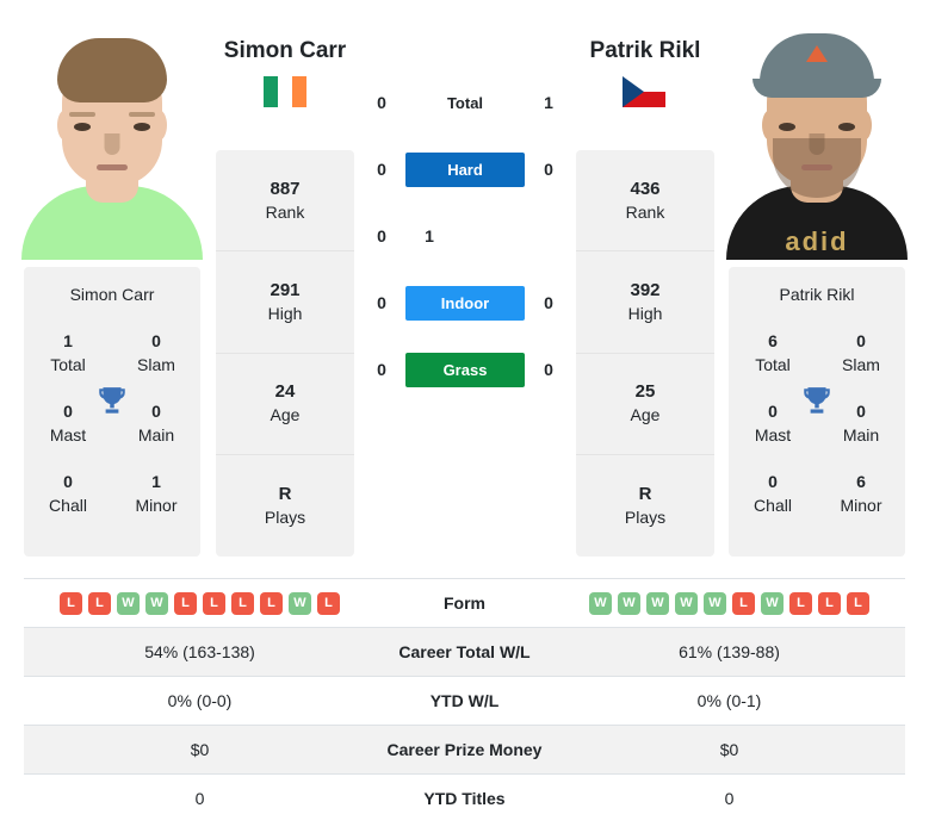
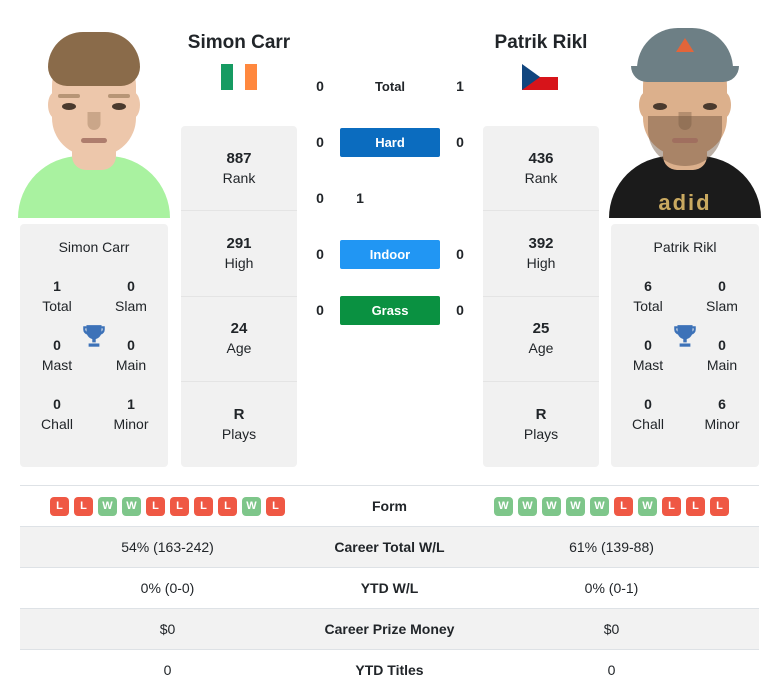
  adid
  Simon Carr
  Patrik Rikl
  0
  Total
  1
  0
  Hard
  0
  0
  1
  0
  Indoor
  0
  0
  Grass
  0
  887
  Rank
  291
  High
  24
  Age
  R
  Plays
  436
  Rank
  392
  High
  25
  Age
  R
  Plays
  Simon Carr
  1
  Total
  0
  Slam
  0
  Mast
  0
  Main
  0
  Chall
  1
  Minor
  Patrik Rikl
  6
  Total
  0
  Slam
  0
  Mast
  0
  Main
  0
  Chall
  6
  Minor
  L L W W L L L L W L	Form	W W W W W L W L L L
- 54% (163-138)	Career Total W/L	61% (139-88)
+ 54% (163-242)	Career Total W/L	61% (139-88)
  0% (0-0)	YTD W/L	0% (0-1)
  $0	Career Prize Money	$0
  0	YTD Titles	0
